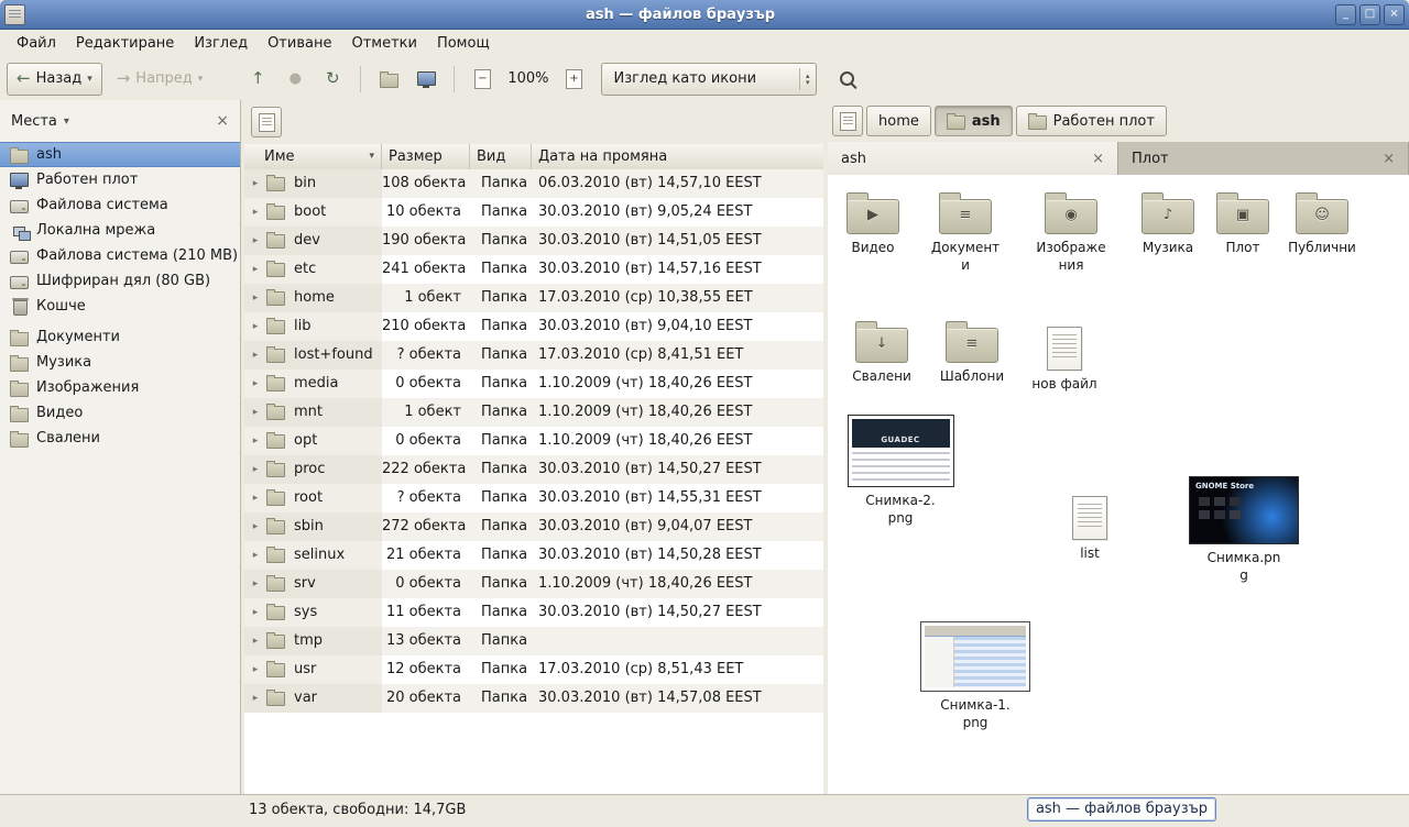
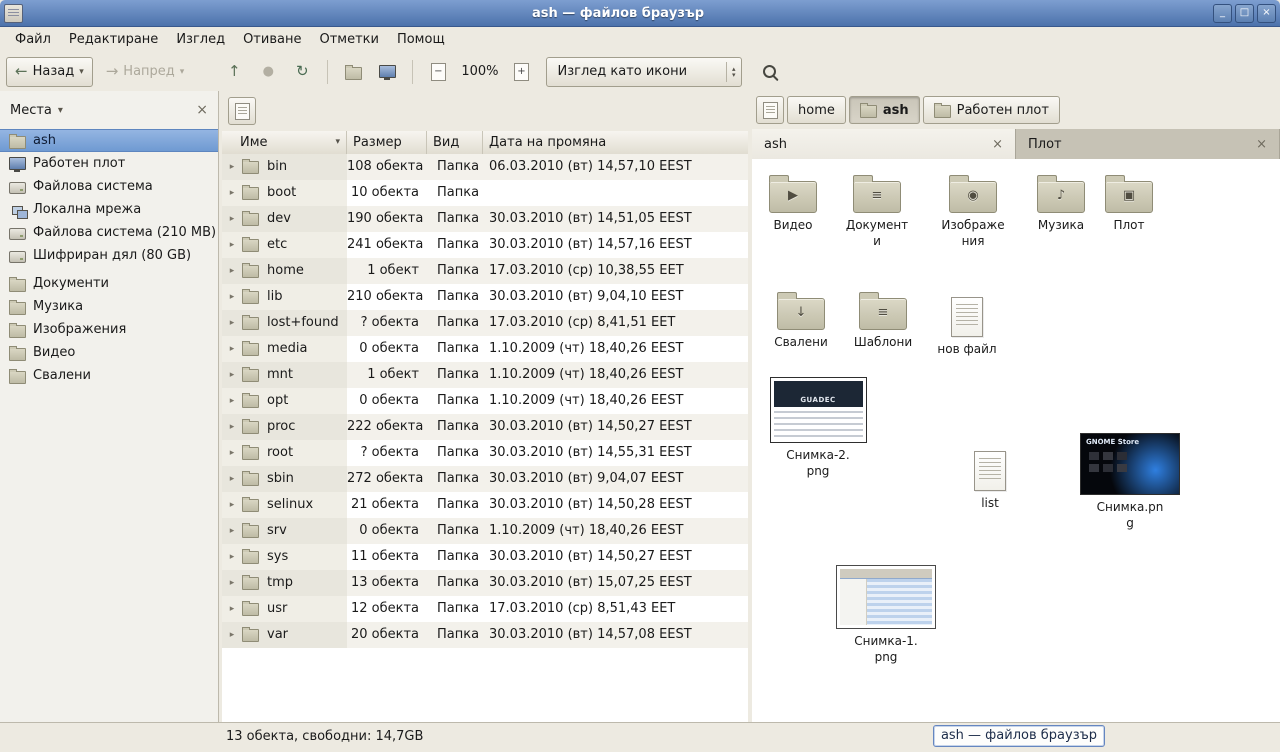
  ash — файлов браузър
  _
  □
  ×
  Файл
  Редактиране
  Изглед
  Отиване
  Отметки
  Помощ
  ←
  Назад
  ▾
  →
  Напред
  ▾
  ↑
  ●
  ↻
  −
  100%
  +
  Изглед като икони
  ▴
  ▾
  Места
  ▾
  ×
  ash
  Работен плот
  Файлова система
  Локална мрежа
  Файлова система (210 MB)
  Шифриран дял (80 GB)
- Кошче
  Документи
  Музика
  Изображения
  Видео
  Свалени
  Име
  ▾
  Размер
  Вид
  Дата на промяна
  ▸
  bin
  108 обекта
  Папка
  06.03.2010 (вт) 14,57,10 EEST
  ▸
  boot
  10 обекта
  Папка
- 30.03.2010 (вт) 9,05,24 EEST
  ▸
  dev
  190 обекта
  Папка
  30.03.2010 (вт) 14,51,05 EEST
  ▸
  etc
  241 обекта
  Папка
  30.03.2010 (вт) 14,57,16 EEST
  ▸
  home
  1 обект
  Папка
  17.03.2010 (ср) 10,38,55 EET
  ▸
  lib
  210 обекта
  Папка
  30.03.2010 (вт) 9,04,10 EEST
  ▸
  lost+found
  ? обекта
  Папка
  17.03.2010 (ср) 8,41,51 EET
  ▸
  media
  0 обекта
  Папка
  1.10.2009 (чт) 18,40,26 EEST
  ▸
  mnt
  1 обект
  Папка
  1.10.2009 (чт) 18,40,26 EEST
  ▸
  opt
  0 обекта
  Папка
  1.10.2009 (чт) 18,40,26 EEST
  ▸
  proc
  222 обекта
  Папка
  30.03.2010 (вт) 14,50,27 EEST
  ▸
  root
  ? обекта
  Папка
  30.03.2010 (вт) 14,55,31 EEST
  ▸
  sbin
  272 обекта
  Папка
  30.03.2010 (вт) 9,04,07 EEST
  ▸
  selinux
  21 обекта
  Папка
  30.03.2010 (вт) 14,50,28 EEST
  ▸
  srv
  0 обекта
  Папка
  1.10.2009 (чт) 18,40,26 EEST
  ▸
  sys
  11 обекта
  Папка
  30.03.2010 (вт) 14,50,27 EEST
  ▸
  tmp
  13 обекта
  Папка
+ 30.03.2010 (вт) 15,07,25 EEST
  ▸
  usr
  12 обекта
  Папка
  17.03.2010 (ср) 8,51,43 EET
  ▸
  var
  20 обекта
  Папка
  30.03.2010 (вт) 14,57,08 EEST
  home
  ash
  Работен плот
  ash
  ×
  Плот
  ×
  ▶
  Видео
  ≡
  Документи
  ◉
  Изображения
  ♪
  Музика
  ▣
  Плот
- ☺
- Публични
  ↓
  Свалени
  ≡
  Шаблони
  нов файл
  GUADEC
  Снимка-2.png
  list
  GNOME Store
  Снимка.png
  Снимка-1.png
  13 обекта, свободни: 14,7GB
  ash — файлов браузър
